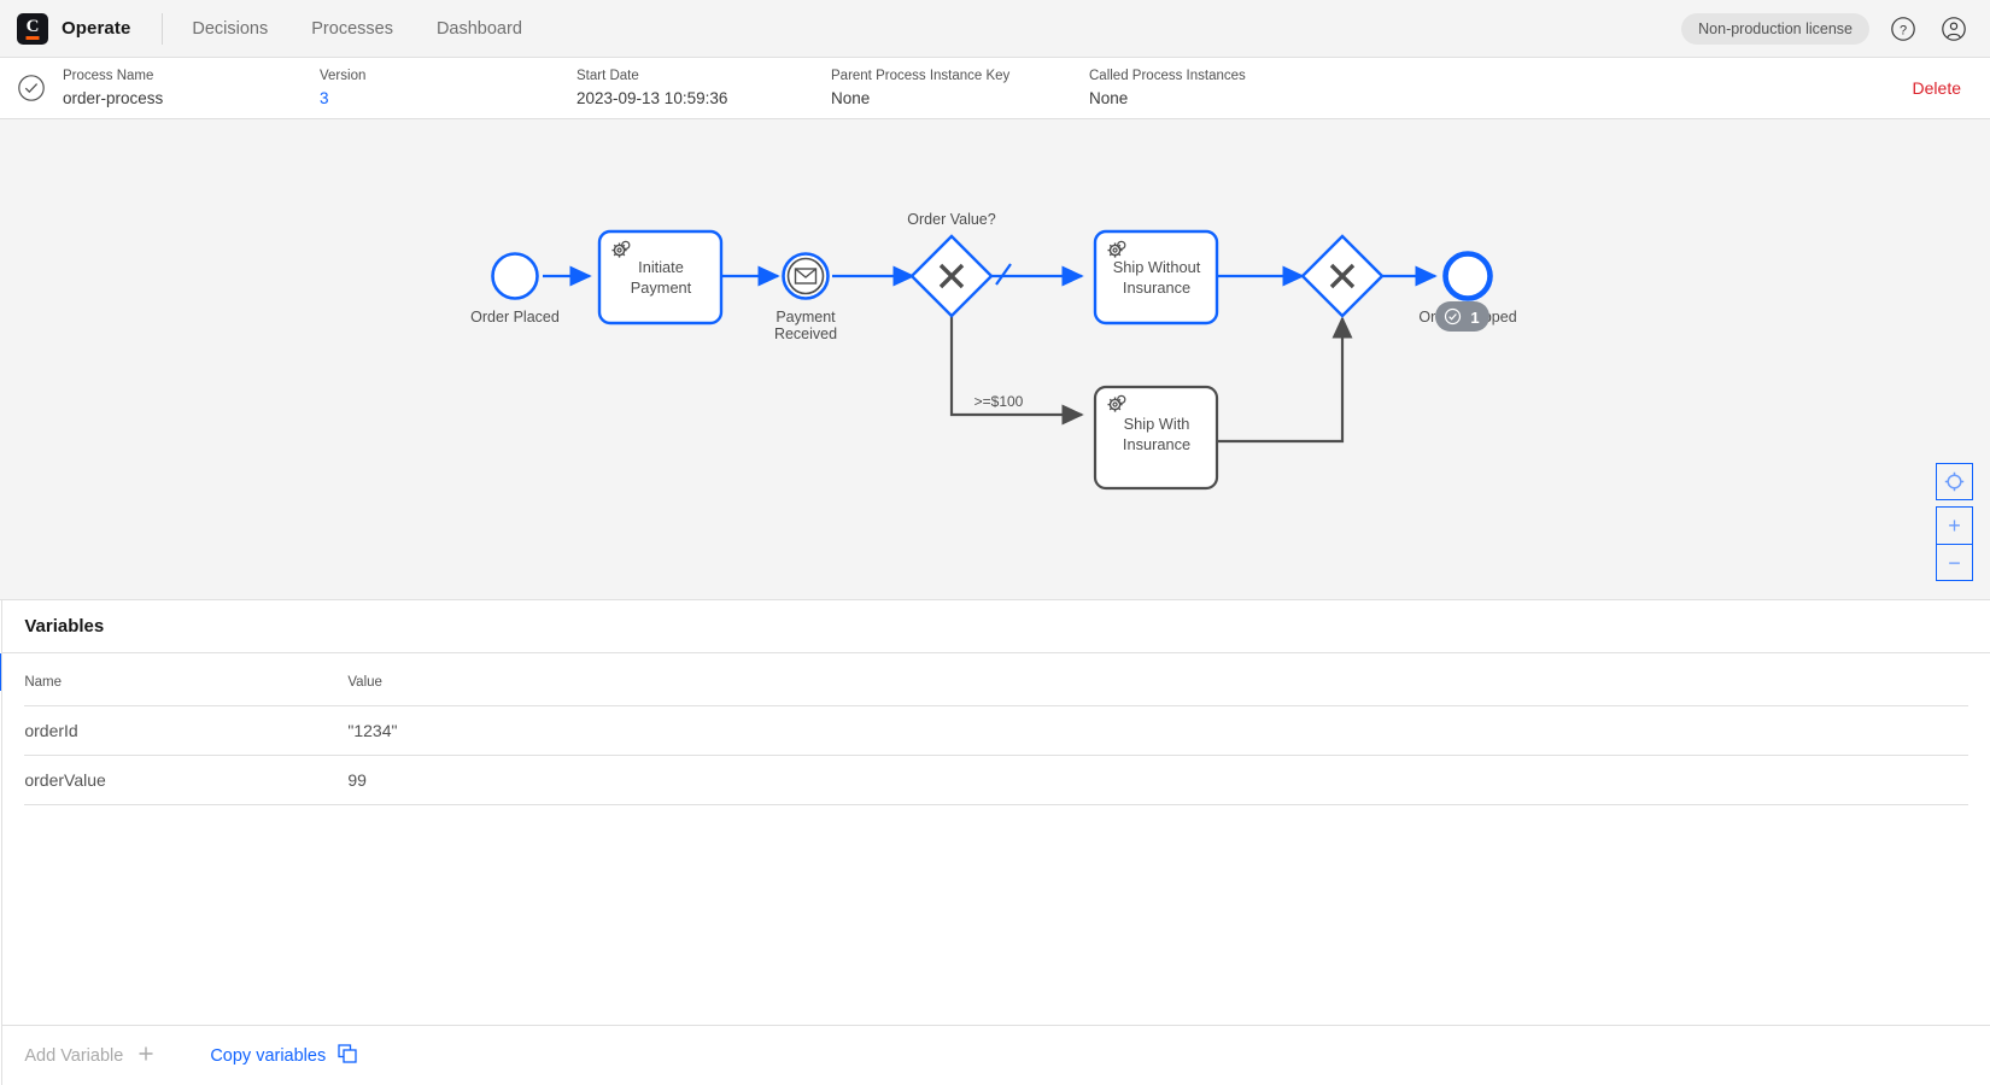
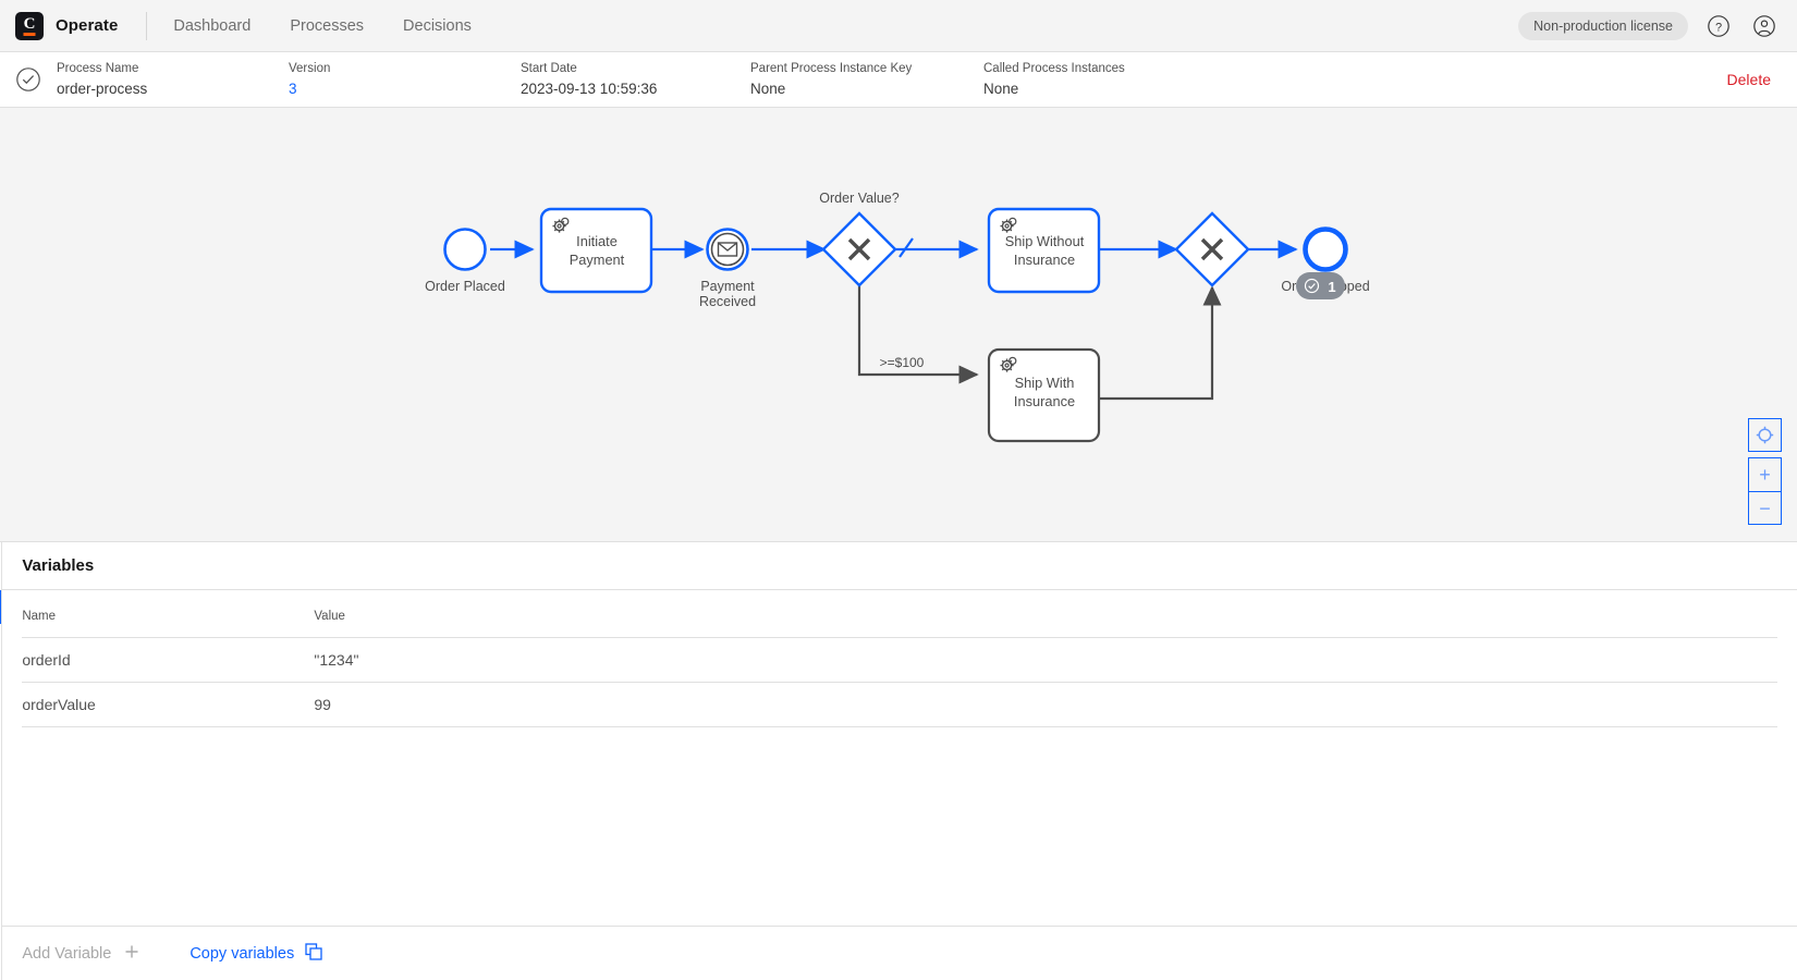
  C
  Operate
- Decisions
+ Dashboard
  Processes
- Dashboard
+ Decisions
  Non-production license
  ?
  Process Name
  order-process
  Version
  3
  Start Date
  2023-09-13 10:59:36
  Parent Process Instance Key
  None
  Called Process Instances
  None
  Delete
  Order Placed
  Initiate
  Payment
  Payment
  Received
  Order Value?
  Ship Without
  Insurance
  Ship With
  Insurance
  >=$100
  1
  +
  −
  Variables
  Name	Value
  orderId	"1234"
  orderValue	99
  Add Variable
  Copy variables
